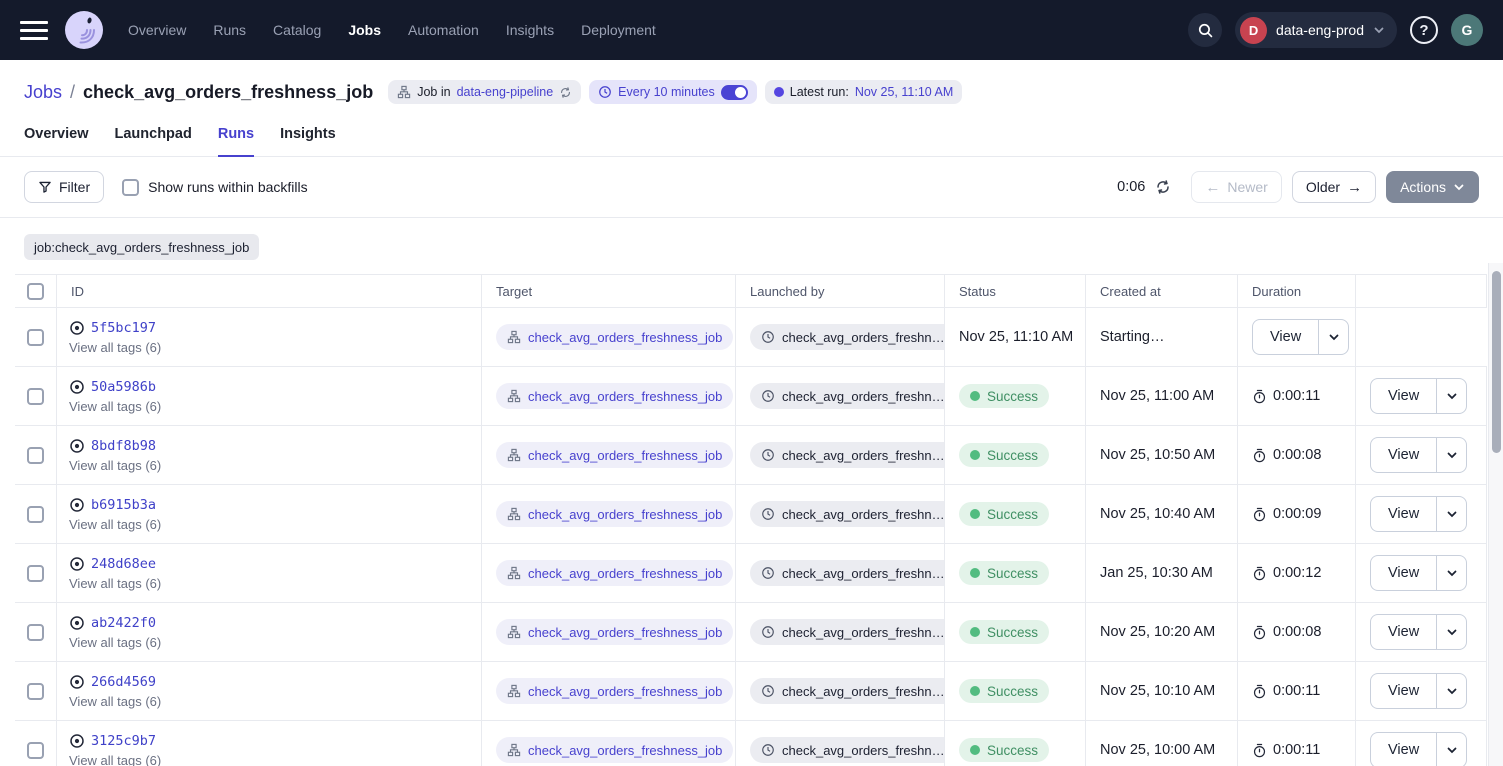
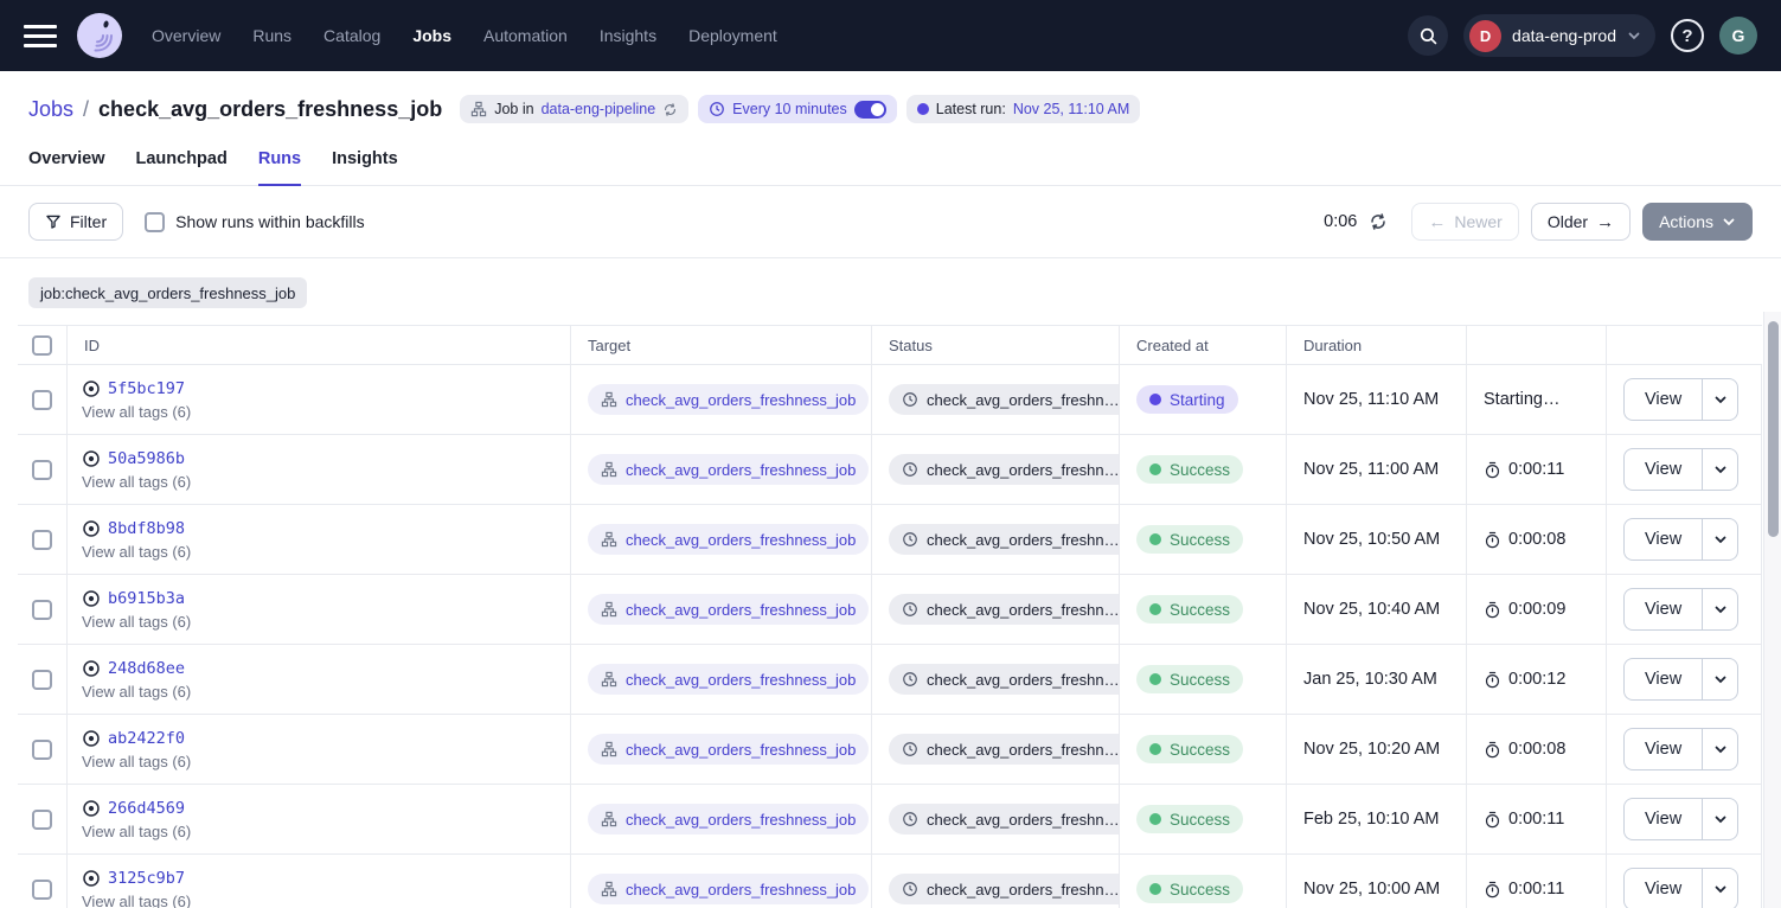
  Overview
  Runs
  Catalog
  Jobs
  Automation
  Insights
  Deployment
  D
  data-eng-prod
  ?
  G
  Jobs
  /
  check_avg_orders_freshness_job
  Job in
  data-eng-pipeline
  Every 10 minutes
  Latest run:
  Nov 25, 11:10 AM
  Overview
  Launchpad
  Runs
  Insights
  Filter
  Show runs within backfills
  0:06
  ←
  Newer
  Older
  →
  Actions
  job:check_avg_orders_freshness_job
  ID
  Target
- Launched by
  Status
  Created at
  Duration
  5f5bc197
  View all tags (6)
  check_avg_orders_freshness_job
  check_avg_orders_freshn…
+ Starting
  Nov 25, 11:10 AM
  Starting…
  View
  50a5986b
  View all tags (6)
  check_avg_orders_freshness_job
  check_avg_orders_freshn…
  Success
  Nov 25, 11:00 AM
  0:00:11
  View
  8bdf8b98
  View all tags (6)
  check_avg_orders_freshness_job
  check_avg_orders_freshn…
  Success
  Nov 25, 10:50 AM
  0:00:08
  View
  b6915b3a
  View all tags (6)
  check_avg_orders_freshness_job
  check_avg_orders_freshn…
  Success
  Nov 25, 10:40 AM
  0:00:09
  View
  248d68ee
  View all tags (6)
  check_avg_orders_freshness_job
  check_avg_orders_freshn…
  Success
  Jan 25, 10:30 AM
  0:00:12
  View
  ab2422f0
  View all tags (6)
  check_avg_orders_freshness_job
  check_avg_orders_freshn…
  Success
  Nov 25, 10:20 AM
  0:00:08
  View
  266d4569
  View all tags (6)
  check_avg_orders_freshness_job
  check_avg_orders_freshn…
  Success
- Nov 25, 10:10 AM
+ Feb 25, 10:10 AM
  0:00:11
  View
  3125c9b7
  View all tags (6)
  check_avg_orders_freshness_job
  check_avg_orders_freshn…
  Success
  Nov 25, 10:00 AM
  0:00:11
  View
